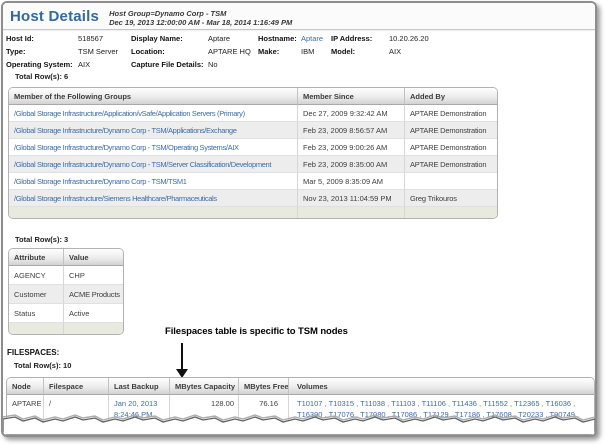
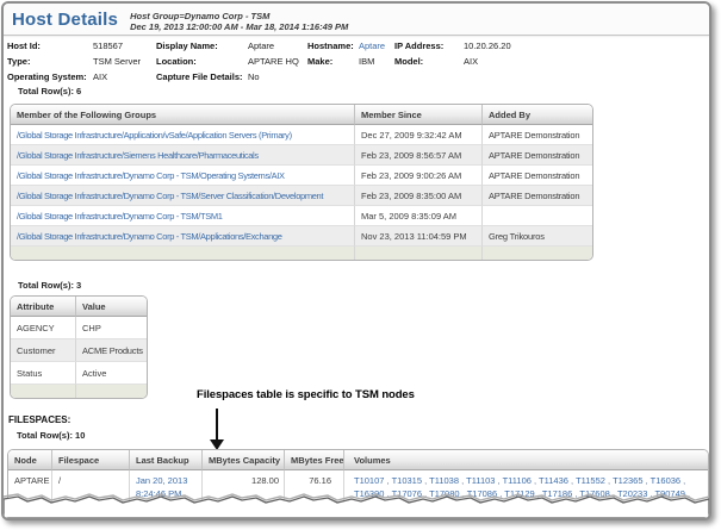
  Host Details
  Host Group=Dynamo Corp - TSM
  Dec 19, 2013 12:00:00 AM - Mar 18, 2014 1:16:49 PM
  Host Id:	518567	Display Name:	Aptare	Hostname:	Aptare	IP Address:	10.20.26.20
  Type:	TSM Server	Location:	APTARE HQ	Make:	IBM	Model:	AIX
  Operating System:	AIX	Capture File Details:	No
  Total Row(s): 6
  Member of the Following Groups	Member Since	Added By
  /Global Storage Infrastructure/Application/vSafe/Application Servers (Primary)	Dec 27, 2009 9:32:42 AM	APTARE Demonstration
- /Global Storage Infrastructure/Dynamo Corp - TSM/Applications/Exchange	Feb 23, 2009 8:56:57 AM	APTARE Demonstration
+ /Global Storage Infrastructure/Siemens Healthcare/Pharmaceuticals	Feb 23, 2009 8:56:57 AM	APTARE Demonstration
  /Global Storage Infrastructure/Dynamo Corp - TSM/Operating Systems/AIX	Feb 23, 2009 9:00:26 AM	APTARE Demonstration
  /Global Storage Infrastructure/Dynamo Corp - TSM/Server Classification/Development	Feb 23, 2009 8:35:00 AM	APTARE Demonstration
  /Global Storage Infrastructure/Dynamo Corp - TSM/TSM1	Mar 5, 2009 8:35:09 AM
- /Global Storage Infrastructure/Siemens Healthcare/Pharmaceuticals	Nov 23, 2013 11:04:59 PM	Greg Trikouros
+ /Global Storage Infrastructure/Dynamo Corp - TSM/Applications/Exchange	Nov 23, 2013 11:04:59 PM	Greg Trikouros
  Total Row(s): 3
  Attribute	Value
  AGENCY	CHP
  Customer	ACME Products
  Status	Active
  Filespaces table is specific to TSM nodes
  FILESPACES:
  Total Row(s): 10
  Node	Filespace	Last Backup	MBytes Capacity	MBytes Free	Volumes
  APTARE	/	Jan 20, 2013 8:24:46 PM	128.00	76.16	T10107 , T10315 , T11038 , T11103 , T11106 , T11436 , T11552 , T12365 , T16036 , T16390 , T17076 , T1780 , T17086 , T17129 , T17186 , T17608 , T20233 , T90749 ,
